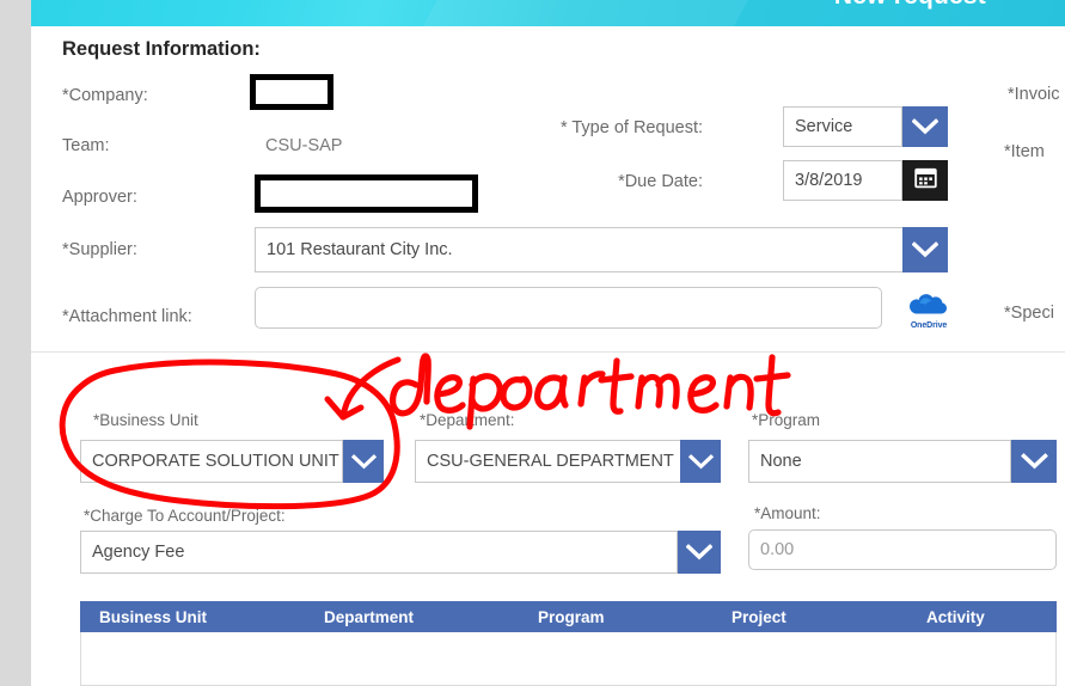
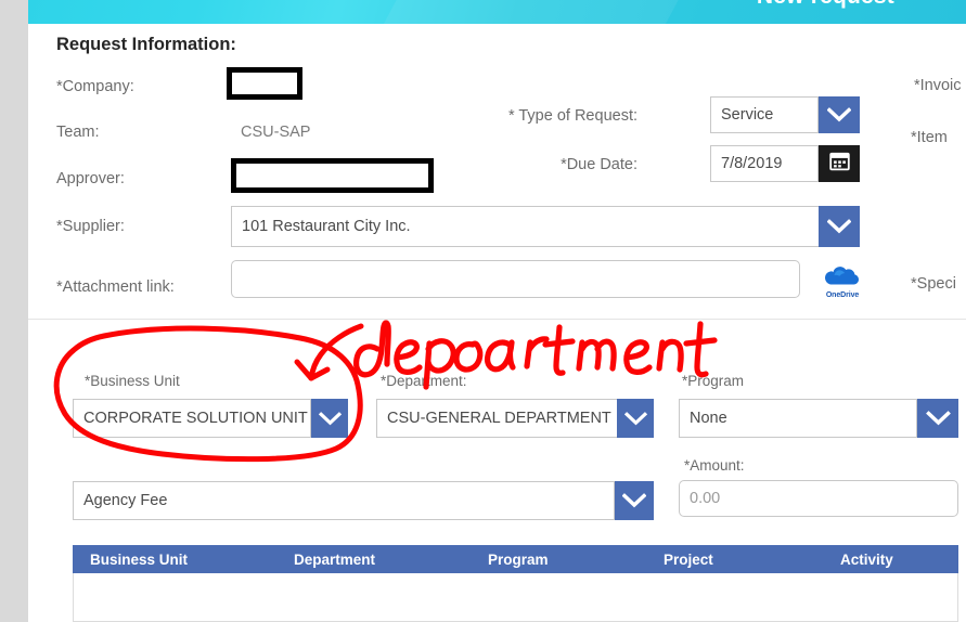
  Request Information:
  *Company:
  Team:
  CSU-SAP
  Approver:
  * Type of Request:
  Service
  *Due Date:
- 3/8/2019
+ 7/8/2019
  *Supplier:
  101 Restaurant City Inc.
  *Attachment link:
  *Invoic
  *Item
  *Speci
  *Business Unit
  CORPORATE SOLUTION UNIT
  *Deparment:
  CSU-GENERAL DEPARTMENT
  *Program
  None
- *Charge To Account/Project:
  Agency Fee
  *Amount:
  0.00
  Business Unit
  Department
  Program
  Project
  Activity
